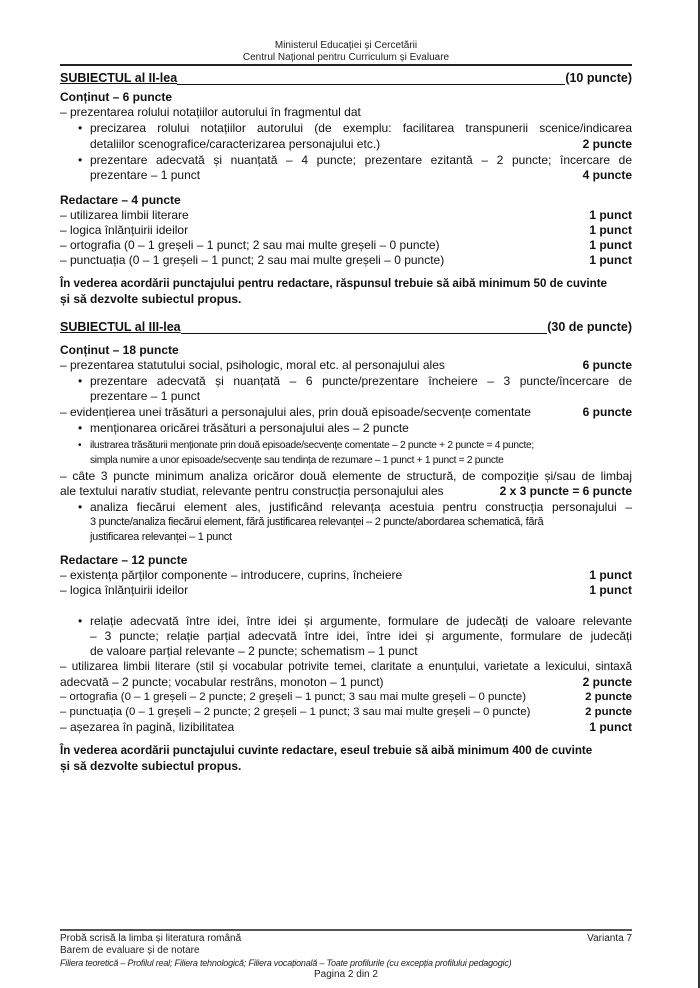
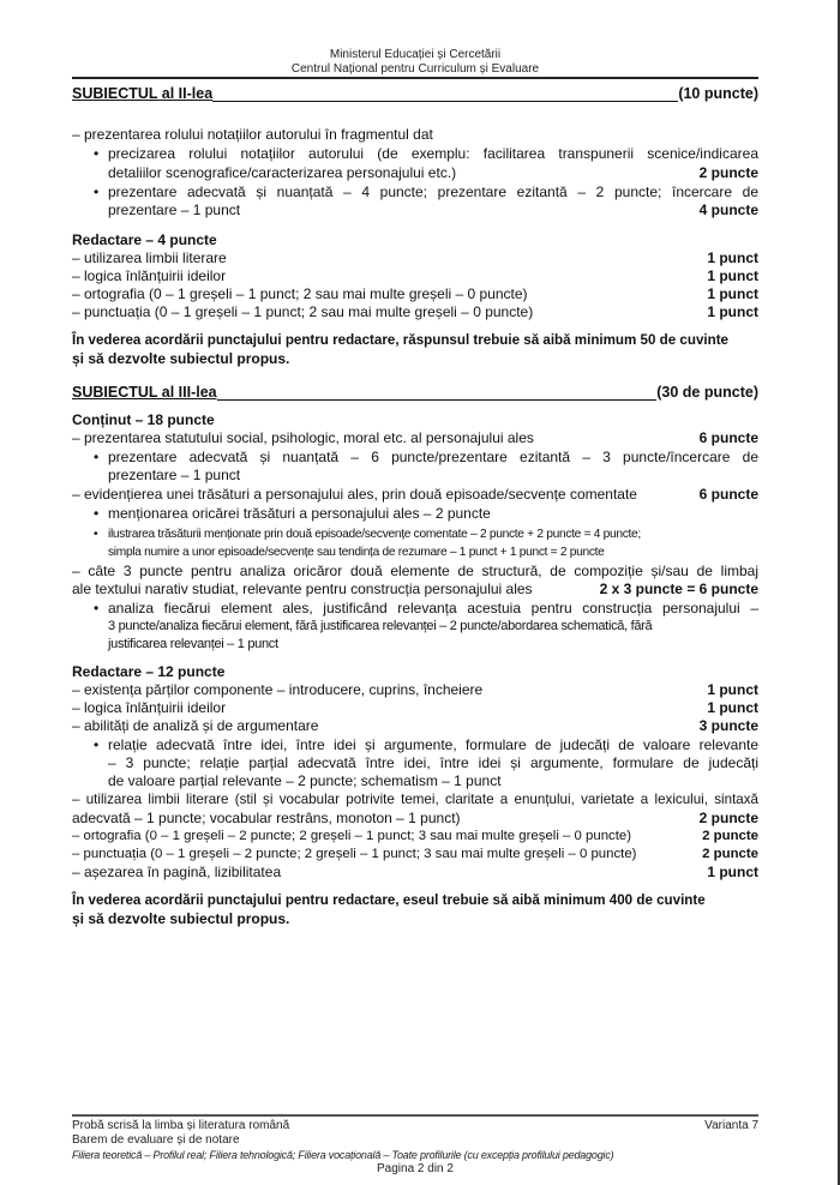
  Ministerul Educației și Cercetării
  Centrul Național pentru Curriculum și Evaluare
  SUBIECTUL al II-lea
  (10 puncte)
- Conținut – 6 puncte
  – prezentarea rolului notațiilor autorului în fragmentul dat
  •
  precizarea rolului notațiilor autorului (de exemplu: facilitarea transpunerii scenice/indicarea
  detaliilor scenografice/caracterizarea personajului etc.)
  2 puncte
  •
  prezentare adecvată și nuanțată – 4 puncte; prezentare ezitantă – 2 puncte; încercare de
  prezentare – 1 punct
  4 puncte
  Redactare – 4 puncte
  – utilizarea limbii literare
  1 punct
  – logica înlănțuirii ideilor
  1 punct
  – ortografia (0 – 1 greșeli – 1 punct; 2 sau mai multe greșeli – 0 puncte)
  1 punct
  – punctuația (0 – 1 greșeli – 1 punct; 2 sau mai multe greșeli – 0 puncte)
  1 punct
  În vederea acordării punctajului pentru redactare, răspunsul trebuie să aibă minimum 50 de cuvinte
  și să dezvolte subiectul propus.
  SUBIECTUL al III-lea
  (30 de puncte)
  Conținut – 18 puncte
  – prezentarea statutului social, psihologic, moral etc. al personajului ales
  6 puncte
  •
- prezentare adecvată și nuanțată – 6 puncte/prezentare încheiere – 3 puncte/încercare de
+ prezentare adecvată și nuanțată – 6 puncte/prezentare ezitantă – 3 puncte/încercare de
  prezentare – 1 punct
  – evidențierea unei trăsături a personajului ales, prin două episoade/secvențe comentate
  6 puncte
  •
  menționarea oricărei trăsături a personajului ales – 2 puncte
  •
  ilustrarea trăsăturii menționate prin două episoade/secvențe comentate – 2 puncte + 2 puncte = 4 puncte;
  simpla numire a unor episoade/secvențe sau tendința de rezumare – 1 punct + 1 punct = 2 puncte
- – câte 3 puncte minimum analiza oricăror două elemente de structură, de compoziție și/sau de limbaj
+ – câte 3 puncte pentru analiza oricăror două elemente de structură, de compoziție și/sau de limbaj
  ale textului narativ studiat, relevante pentru construcția personajului ales
  2 x 3 puncte = 6 puncte
  •
  analiza fiecărui element ales, justificând relevanța acestuia pentru construcția personajului –
  3 puncte/analiza fiecărui element, fără justificarea relevanței – 2 puncte/abordarea schematică, fără
  justificarea relevanței – 1 punct
  Redactare – 12 puncte
  – existența părților componente – introducere, cuprins, încheiere
  1 punct
  – logica înlănțuirii ideilor
  1 punct
+ – abilități de analiză și de argumentare
+ 3 puncte
  •
  relație adecvată între idei, între idei și argumente, formulare de judecăți de valoare relevante
  – 3 puncte; relație parțial adecvată între idei, între idei și argumente, formulare de judecăți
  de valoare parțial relevante – 2 puncte; schematism – 1 punct
  – utilizarea limbii literare (stil și vocabular potrivite temei, claritate a enunțului, varietate a lexicului, sintaxă
- adecvată – 2 puncte; vocabular restrâns, monoton – 1 punct)
+ adecvată – 1 puncte; vocabular restrâns, monoton – 1 punct)
  2 puncte
  – ortografia (0 – 1 greșeli – 2 puncte; 2 greșeli – 1 punct; 3 sau mai multe greșeli – 0 puncte)
  2 puncte
  – punctuația (0 – 1 greșeli – 2 puncte; 2 greșeli – 1 punct; 3 sau mai multe greșeli – 0 puncte)
  2 puncte
  – așezarea în pagină, lizibilitatea
  1 punct
- În vederea acordării punctajului cuvinte redactare, eseul trebuie să aibă minimum 400 de cuvinte
+ În vederea acordării punctajului pentru redactare, eseul trebuie să aibă minimum 400 de cuvinte
  și să dezvolte subiectul propus.
  Probă scrisă la limba și literatura română
  Varianta 7
  Barem de evaluare și de notare
  Filiera teoretică – Profilul real; Filiera tehnologică; Filiera vocațională – Toate profilurile (cu excepția profilului pedagogic)
  Pagina 2 din 2
